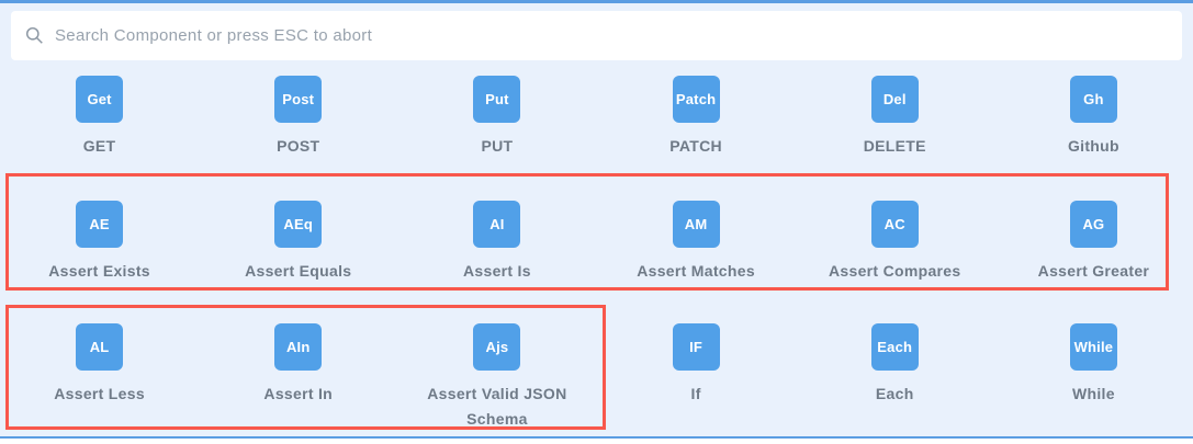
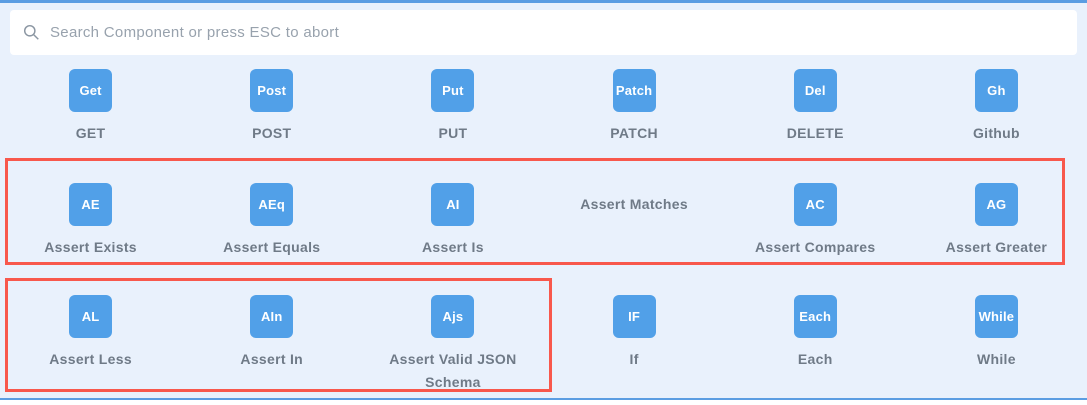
  Search Component or press ESC to abort
  Get
  GET
  Post
  POST
  Put
  PUT
  Patch
  PATCH
  Del
  DELETE
  Gh
  Github
  AE
  Assert Exists
  AEq
  Assert Equals
  AI
  Assert Is
- AM
  Assert Matches
  AC
  Assert Compares
  AG
  Assert Greater
  AL
  Assert Less
  AIn
  Assert In
  Ajs
  Assert Valid JSON Schema
  IF
  If
  Each
  Each
  While
  While
